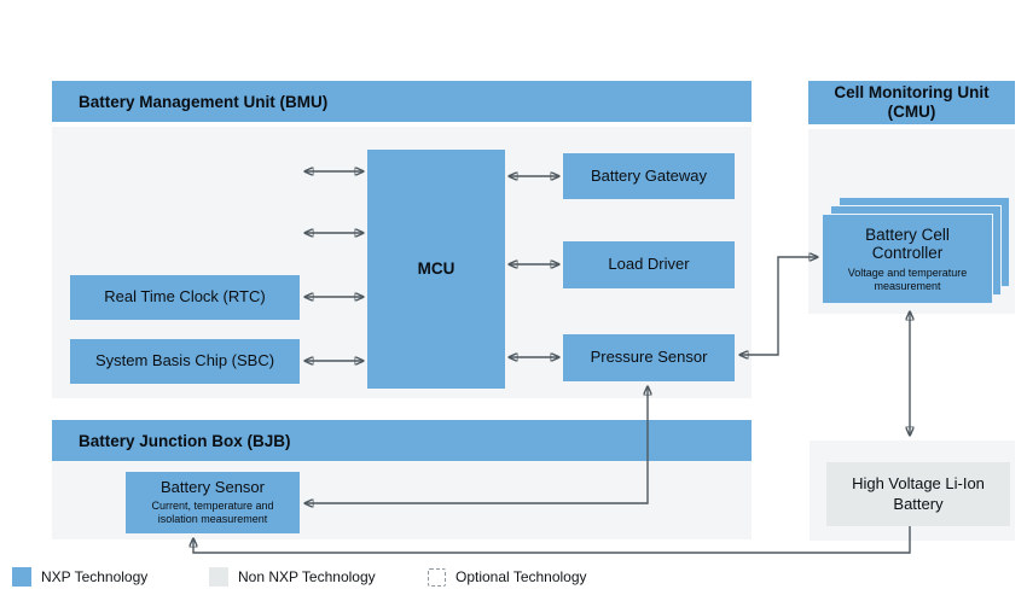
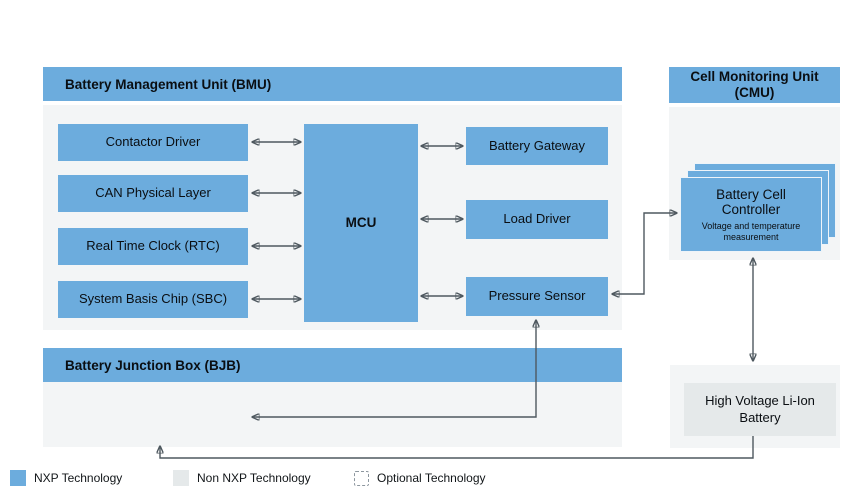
  Battery Management Unit (BMU)
+ Contactor Driver
+ CAN Physical Layer
  Real Time Clock (RTC)
  System Basis Chip (SBC)
  MCU
  Battery Gateway
  Load Driver
  Pressure Sensor
  Cell Monitoring Unit (CMU)
  Battery Cell Controller
  Voltage and temperature measurement
  Battery Junction Box (BJB)
- Battery Sensor
- Current, temperature and isolation measurement
  High Voltage Li-Ion Battery
  NXP Technology
  Non NXP Technology
  Optional Technology
